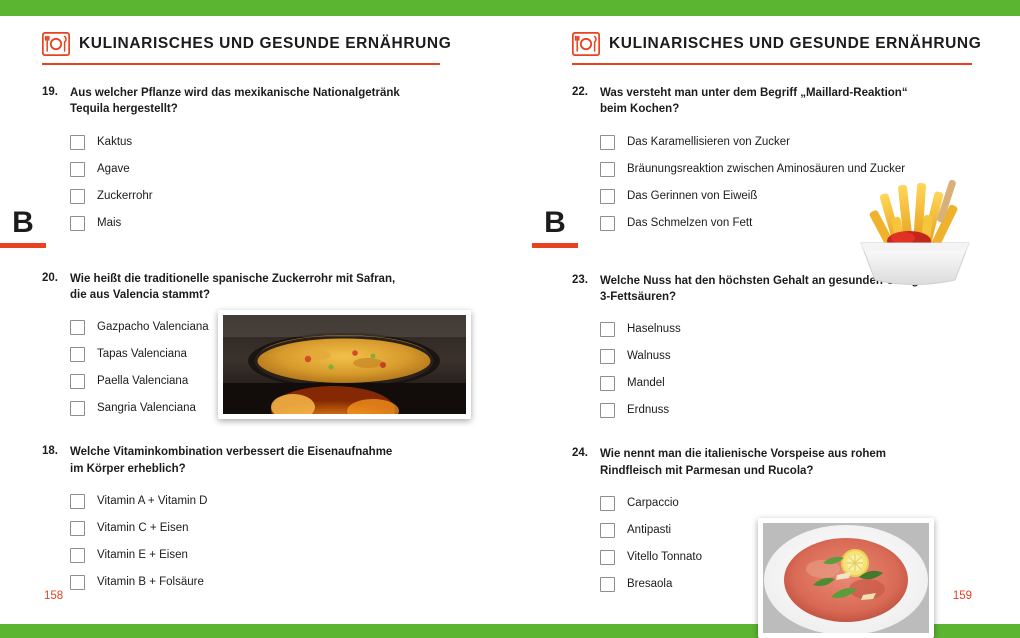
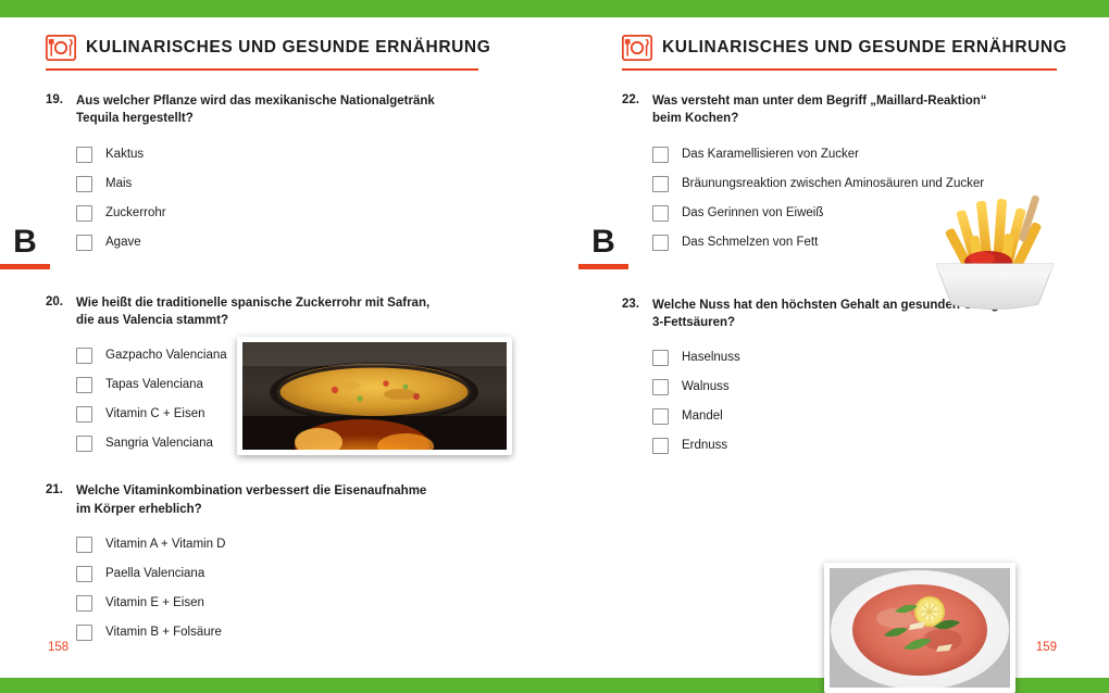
  KULINARISCHES UND GESUNDE ERNÄHRUNG
  19.
  Aus welcher Pflanze wird das mexikanische Nationalgetränk Tequila hergestellt?
  Kaktus
- Agave
+ Mais
  Zuckerrohr
- Mais
+ Agave
  20.
  Wie heißt die traditionelle spanische Zuckerrohr mit Safran, die aus Valencia stammt?
  Gazpacho Valenciana
  Tapas Valenciana
- Paella Valenciana
+ Vitamin C + Eisen
  Sangria Valenciana
- 18.
+ 21.
  Welche Vitaminkombination verbessert die Eisenaufnahme im Körper erheblich?
  Vitamin A + Vitamin D
- Vitamin C + Eisen
+ Paella Valenciana
  Vitamin E + Eisen
  Vitamin B + Folsäure
  158
  KULINARISCHES UND GESUNDE ERNÄHRUNG
  22.
  Was versteht man unter dem Begriff „Maillard-Reaktion“ beim Kochen?
  Das Karamellisieren von Zucker
  Bräunungsreaktion zwischen Aminosäuren und Zucker
  Das Gerinnen von Eiweiß
  Das Schmelzen von Fett
  23.
  Welche Nuss hat den höchsten Gehalt an gesunde3-Fettsäuren?
  Haselnuss
  Walnuss
  Mandel
  Erdnuss
- 24.
- Wie nennt man die italienische Vorspeise aus rohem Rindfleisch mit Parmesan und Rucola?
- Carpaccio
- Antipasti
- Vitello Tonnato
- Bresaola
  159
  B
  B
